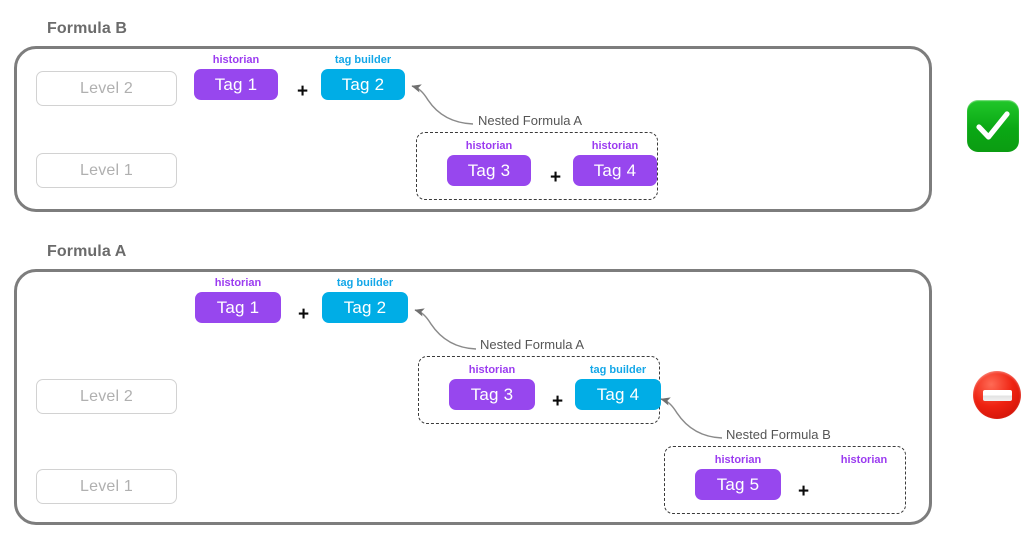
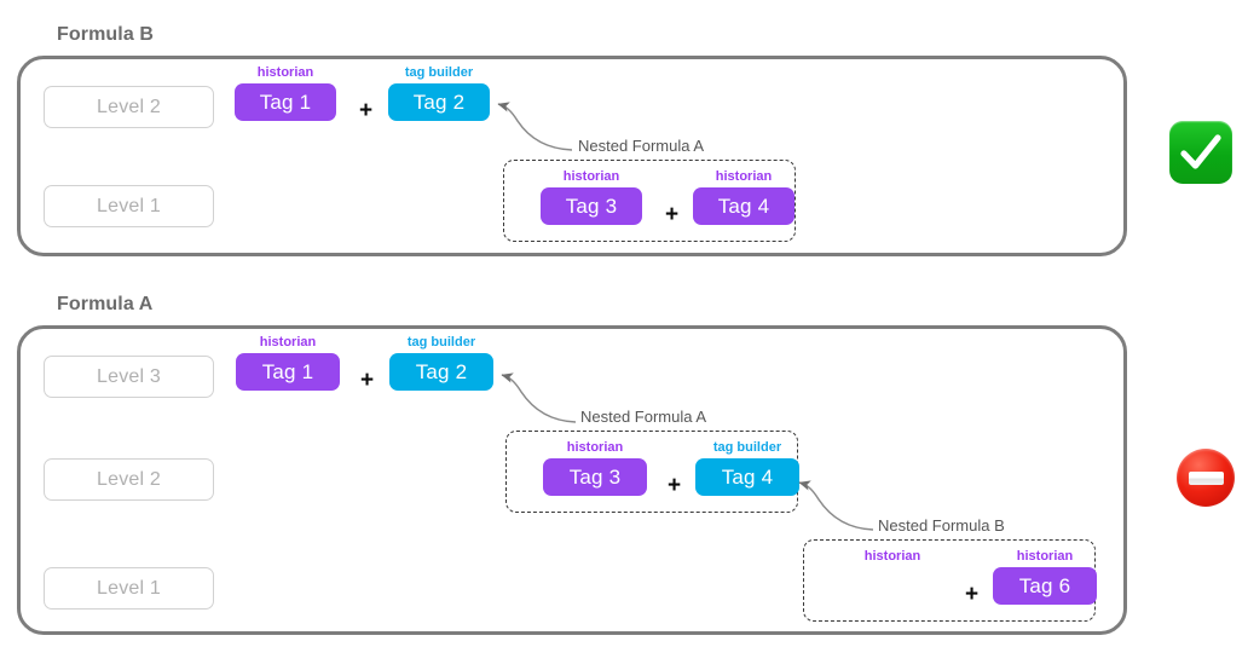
  Formula B
  Level 2
  Level 1
  historian
  Tag 1
  +
  tag builder
  Tag 2
  Nested Formula A
  historian
  Tag 3
  +
  historian
  Tag 4
  Formula A
+ Level 3
  Level 2
  Level 1
  historian
  Tag 1
  +
  tag builder
  Tag 2
  Nested Formula A
  historian
  Tag 3
  +
  tag builder
  Tag 4
  Nested Formula B
  historian
- Tag 5
  +
  historian
+ Tag 6
